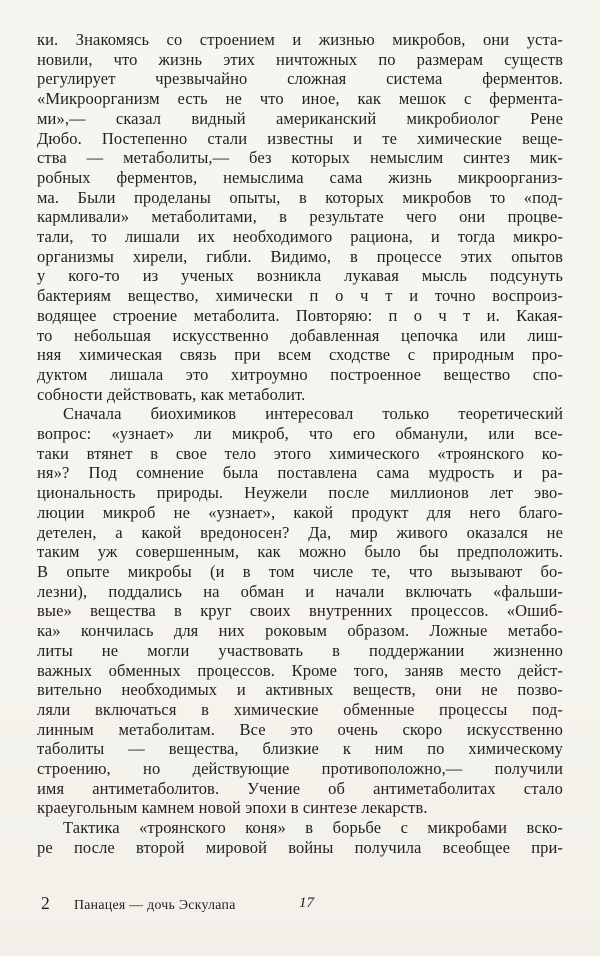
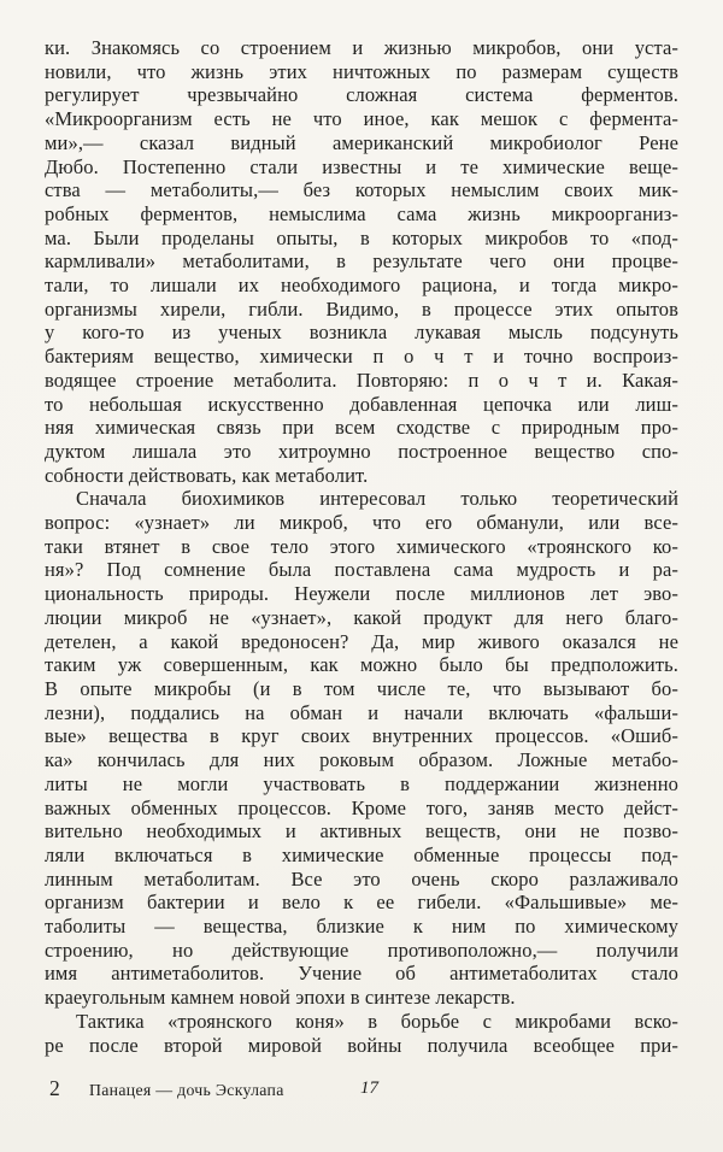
  ки. Знакомясь со строением и жизнью микробов, они уста-
  новили, что жизнь этих ничтожных по размерам существ
  регулирует чрезвычайно сложная система ферментов.
  «Микроорганизм есть не что иное, как мешок с фермента-
  ми»,— сказал видный американский микробиолог Рене
  Дюбо. Постепенно стали известны и те химические веще-
- ства — метаболиты,— без которых немыслим синтез мик-
+ ства — метаболиты,— без которых немыслим своих мик-
  робных ферментов, немыслима сама жизнь микроорганиз-
  ма. Были проделаны опыты, в которых микробов то «под-
  кармливали» метаболитами, в результате чего они процве-
  тали, то лишали их необходимого рациона, и тогда микро-
  организмы хирели, гибли. Видимо, в процессе этих опытов
  у кого-то из ученых возникла лукавая мысль подсунуть
  бактериям вещество, химически п о ч т и точно воспроиз-
  водящее строение метаболита. Повторяю: п о ч т и. Какая-
  то небольшая искусственно добавленная цепочка или лиш-
  няя химическая связь при всем сходстве с природным про-
  дуктом лишала это хитроумно построенное вещество спо-
  собности действовать, как метаболит.
  Сначала биохимиков интересовал только теоретический
  вопрос: «узнает» ли микроб, что его обманули, или все-
  таки втянет в свое тело этого химического «троянского ко-
  ня»? Под сомнение была поставлена сама мудрость и ра-
  циональность природы. Неужели после миллионов лет эво-
  люции микроб не «узнает», какой продукт для него благо-
  детелен, а какой вредоносен? Да, мир живого оказался не
  таким уж совершенным, как можно было бы предположить.
  В опыте микробы (и в том числе те, что вызывают бо-
  лезни), поддались на обман и начали включать «фальши-
  вые» вещества в круг своих внутренних процессов. «Ошиб-
  ка» кончилась для них роковым образом. Ложные метабо-
  литы не могли участвовать в поддержании жизненно
  важных обменных процессов. Кроме того, заняв место дейст-
  вительно необходимых и активных веществ, они не позво-
  ляли включаться в химические обменные процессы под-
- линным метаболитам. Все это очень скоро искусственно
+ линным метаболитам. Все это очень скоро разлаживало
+ организм бактерии и вело к ее гибели. «Фальшивые» ме-
  таболиты — вещества, близкие к ним по химическому
  строению, но действующие противоположно,— получили
  имя антиметаболитов. Учение об антиметаболитах стало
  краеугольным камнем новой эпохи в синтезе лекарств.
  Тактика «троянского коня» в борьбе с микробами вско-
  ре после второй мировой войны получила всеобщее при-
  2
  Панацея — дочь Эскулапа
  17
